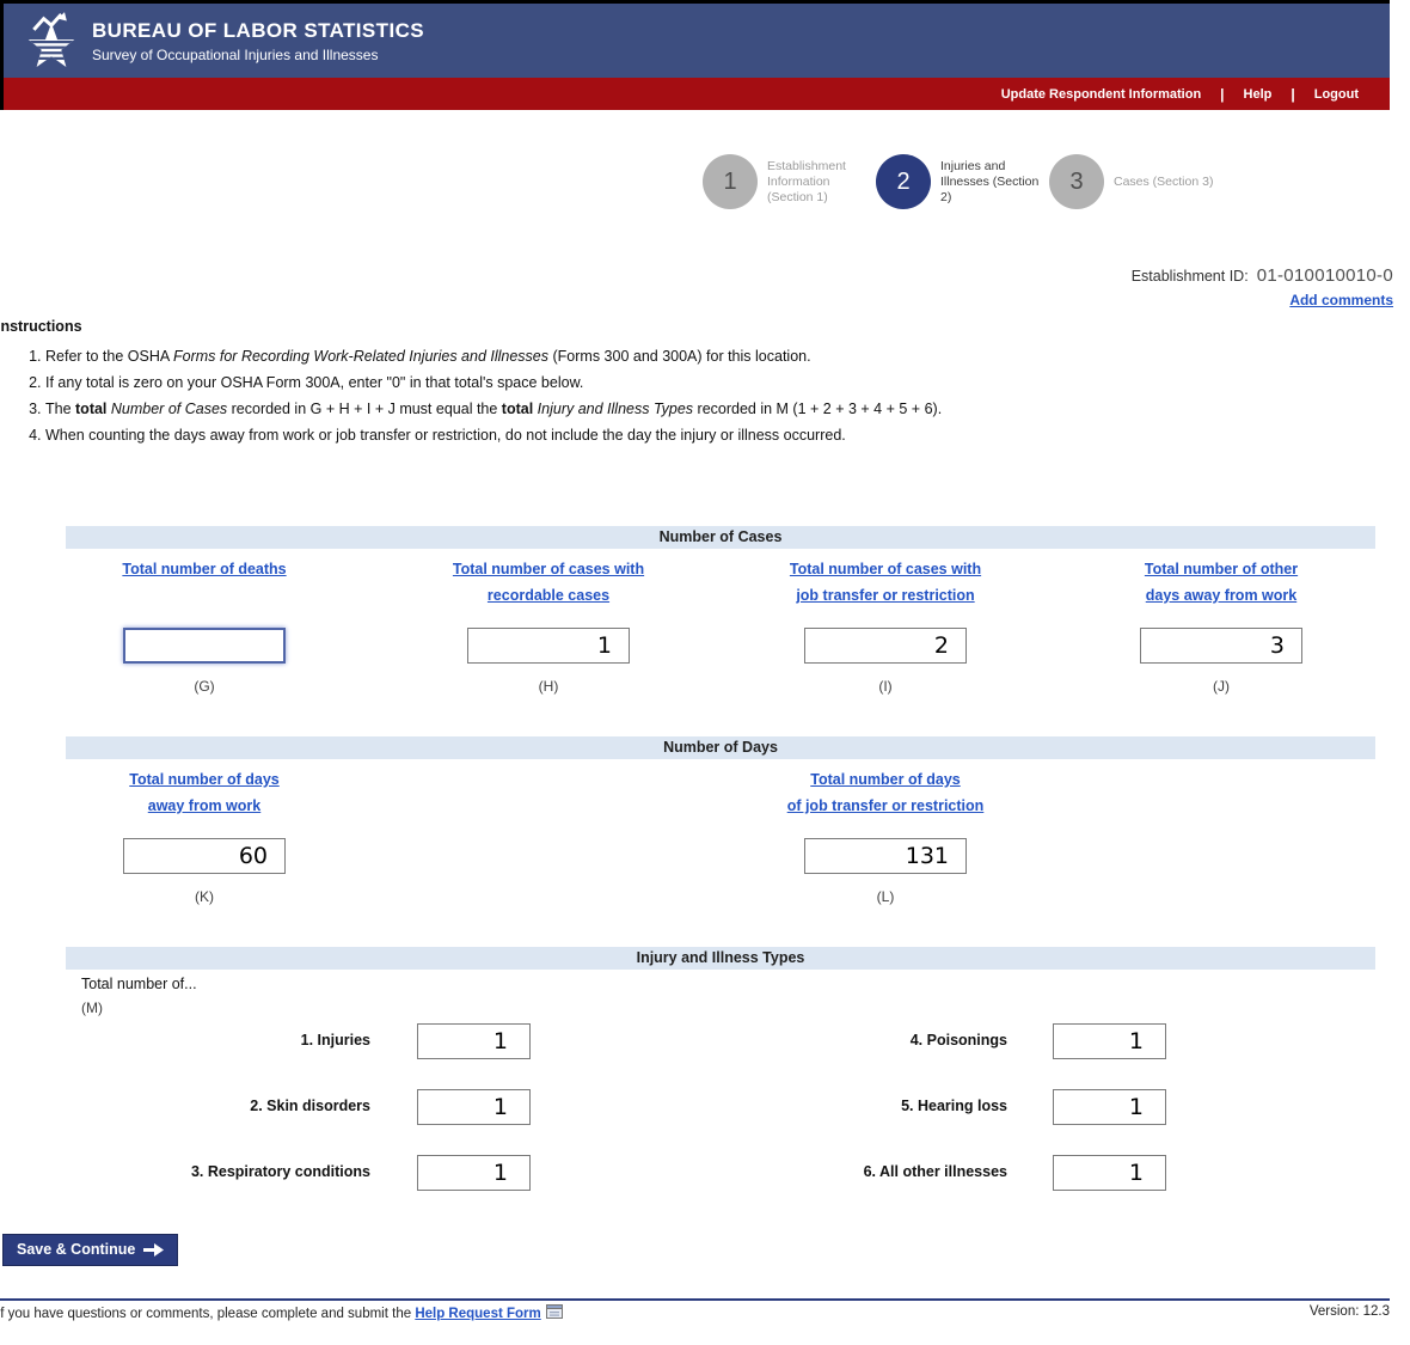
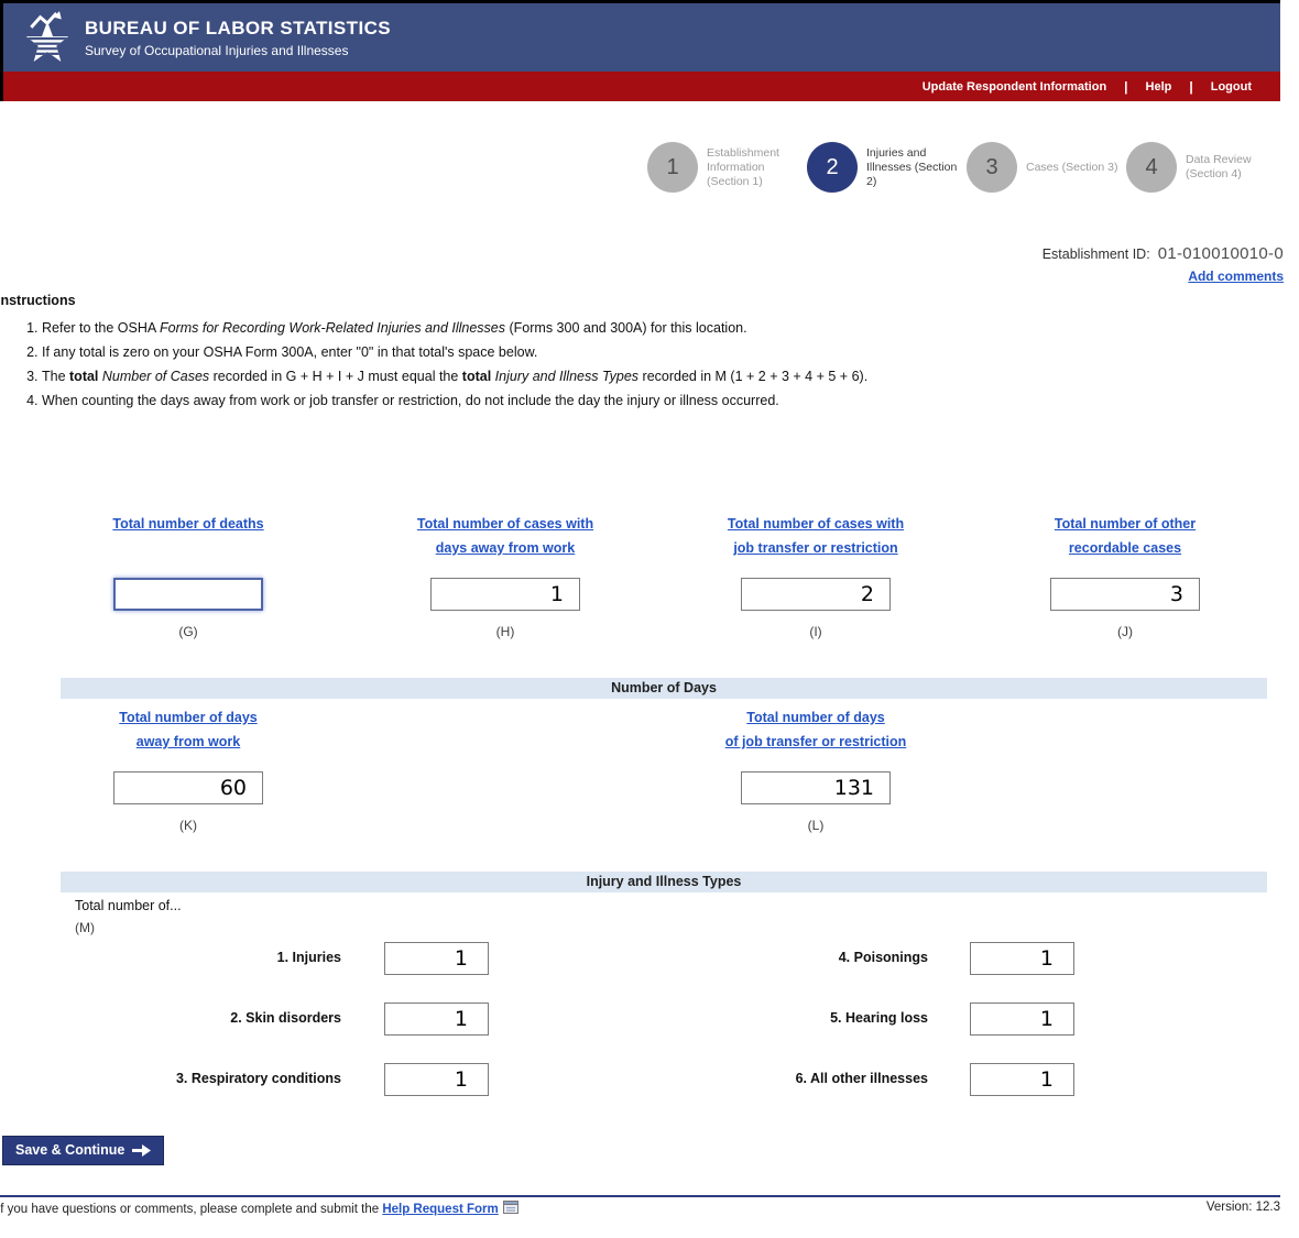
  BUREAU OF LABOR STATISTICS
  Survey of Occupational Injuries and Illnesses
  Update Respondent Information
  |
  Help
  |
  Logout
  1
  Establishment Information (Section 1)
  2
  Injuries and Illnesses (Section 2)
  3
  Cases (Section 3)
+ 4
+ Data Review (Section 4)
  Establishment ID: 01-010010010-0
  Add comments
  nstructions
  Refer to the OSHA Forms for Recording Work-Related Injuries and Illnesses (Forms 300 and 300A) for this location.
  If any total is zero on your OSHA Form 300A, enter "0" in that total's space below.
  The total Number of Cases recorded in G + H + I + J must equal the total Injury and Illness Types recorded in M (1 + 2 + 3 + 4 + 5 + 6).
  When counting the days away from work or job transfer or restriction, do not include the day the injury or illness occurred.
- Number of Cases
  Total number of deaths
  (G)
  Total number of cases with
- recordable cases
+ days away from work
  1
  (H)
  Total number of cases with
  job transfer or restriction
  2
  (I)
  Total number of other
- days away from work
+ recordable cases
  3
  (J)
  Number of Days
  Total number of days
  away from work
  60
  (K)
  Total number of days
  of job transfer or restriction
  131
  (L)
  Injury and Illness Types
  Total number of...
  (M)
  1. Injuries
  1
  2. Skin disorders
  1
  3. Respiratory conditions
  1
  4. Poisonings
  1
  5. Hearing loss
  1
  6. All other illnesses
  1
  Save & Continue
  Version: 12.3
  f you have questions or comments, please complete and submit the Help Request Form
